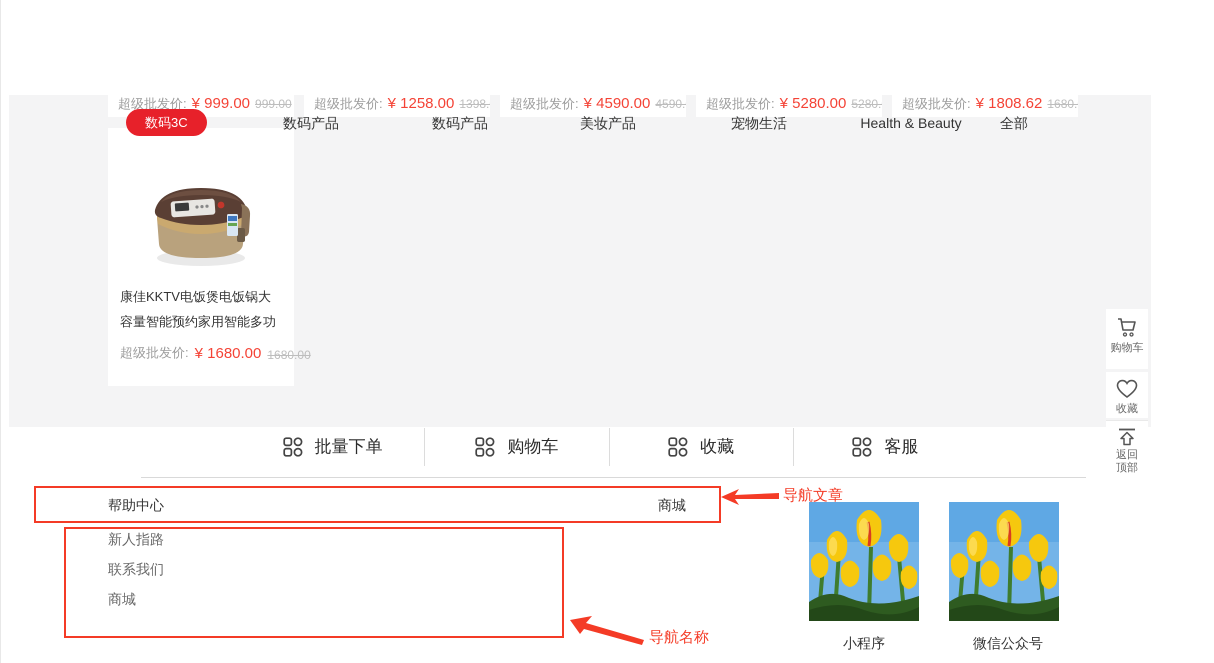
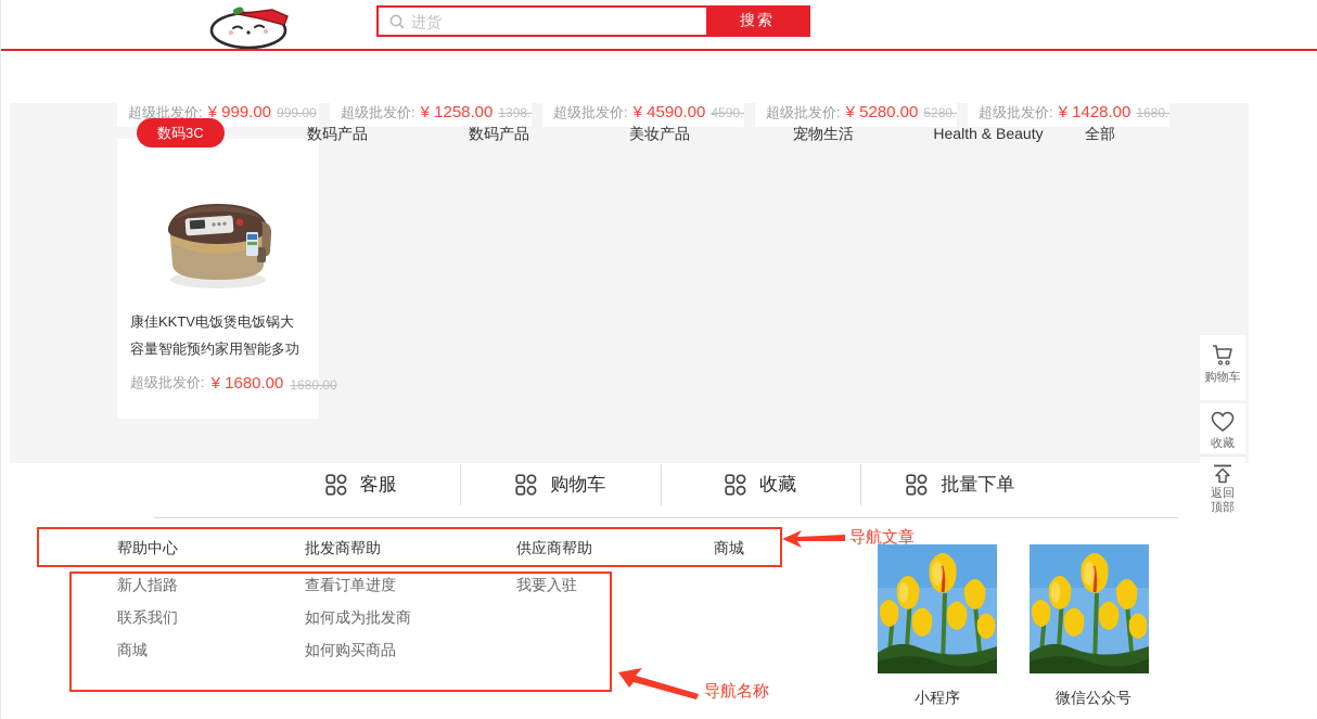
+ 进货
+ 搜索
  数码3C
  数码产品
  数码产品
  美妆产品
  宠物生活
  Health & Beauty
  全部
  超级批发价:
  ¥ 999.00
  999.00
  超级批发价:
  ¥ 1258.00
  1398.
  超级批发价:
  ¥ 4590.00
  4590.
  超级批发价:
  ¥ 5280.00
  5280.
  超级批发价:
- ¥ 1808.62
+ ¥ 1428.00
  1680.
  康佳KKTV电饭煲电饭锅大容量智能预约家用智能多功
  超级批发价:
  ¥ 1680.00
  1680.00
  购物车
  收藏
  返回
  顶部
- 批量下单
+ 客服
  购物车
  收藏
- 客服
+ 批量下单
  帮助中心
  新人指路
  联系我们
  商城
+ 批发商帮助
+ 查看订单进度
+ 如何成为批发商
+ 如何购买商品
+ 供应商帮助
+ 我要入驻
  商城
  导航文章
  导航名称
  小程序
  微信公众号
